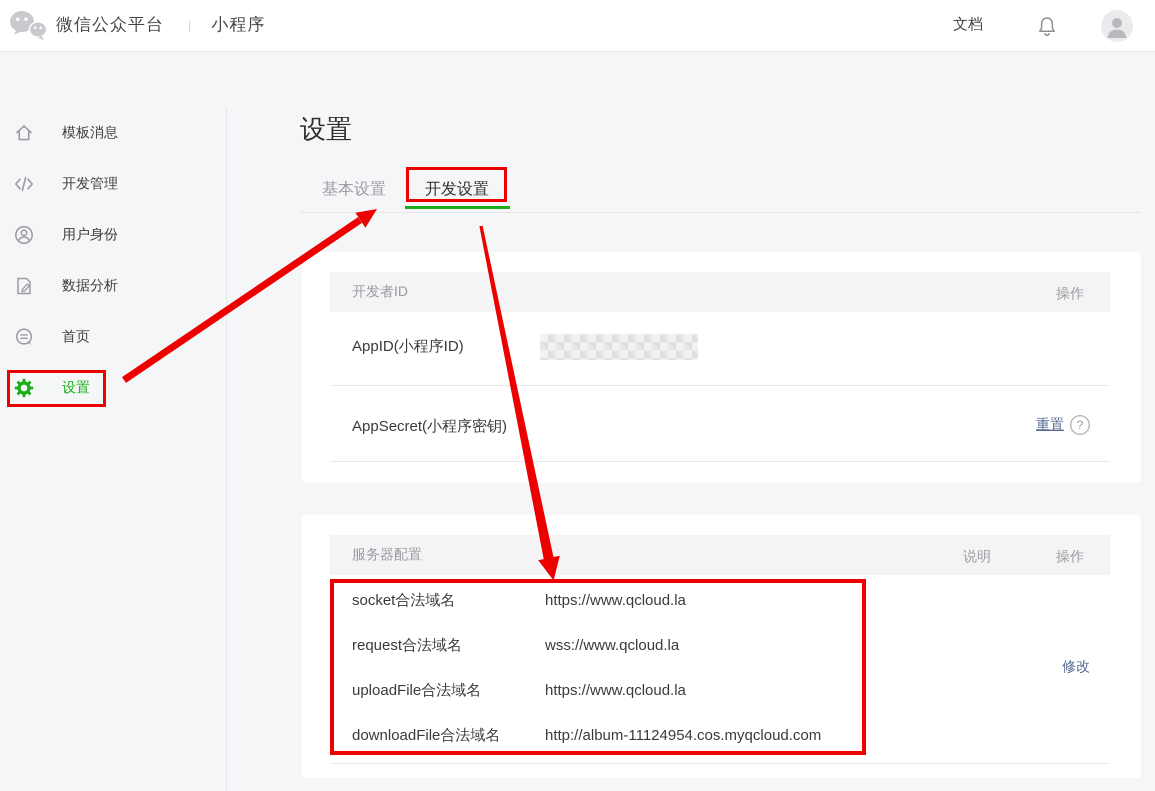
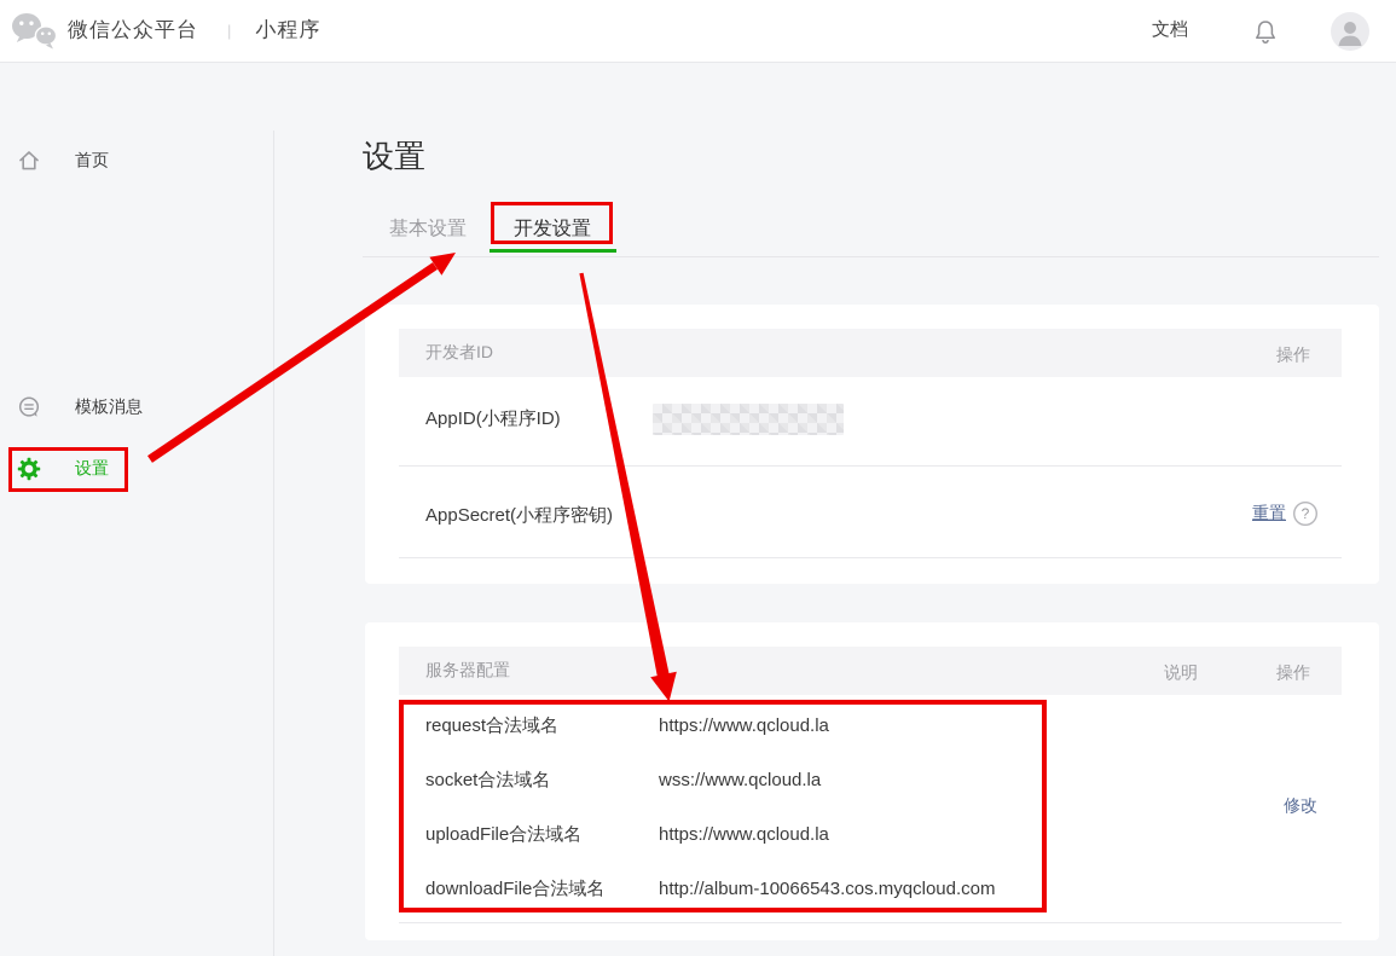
  微信公众平台
  |
  小程序
  文档
- 模板消息
+ 首页
- 开发管理
- 用户身份
- 数据分析
- 首页
+ 模板消息
  设置
  设置
  基本设置
  开发设置
  开发者ID
  操作
  AppID(小程序ID)
  AppSecret(小程序密钥)
  重置
  ?
  服务器配置
  说明
  操作
- socket合法域名
+ request合法域名
  https://www.qcloud.la
- request合法域名
+ socket合法域名
  wss://www.qcloud.la
  uploadFile合法域名
  https://www.qcloud.la
  downloadFile合法域名
- http://album-11124954.cos.myqcloud.com
+ http://album-10066543.cos.myqcloud.com
  修改
